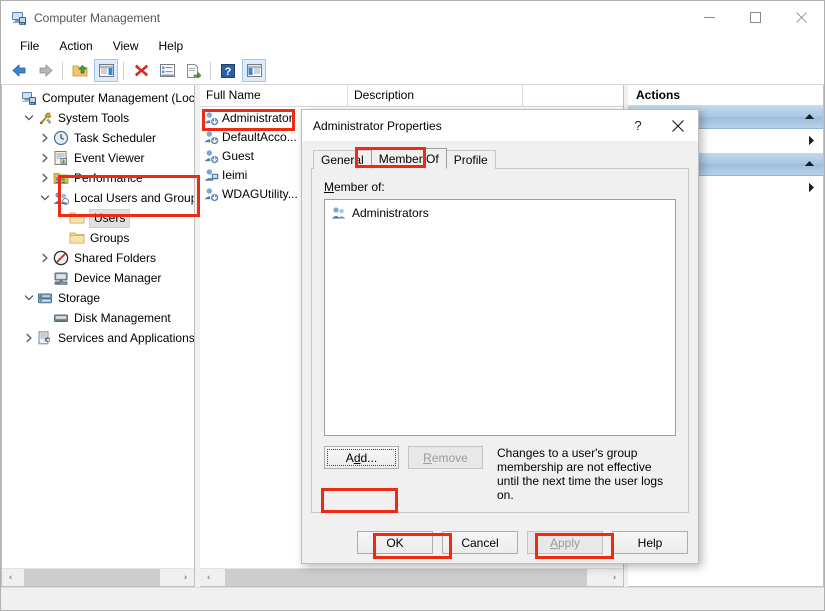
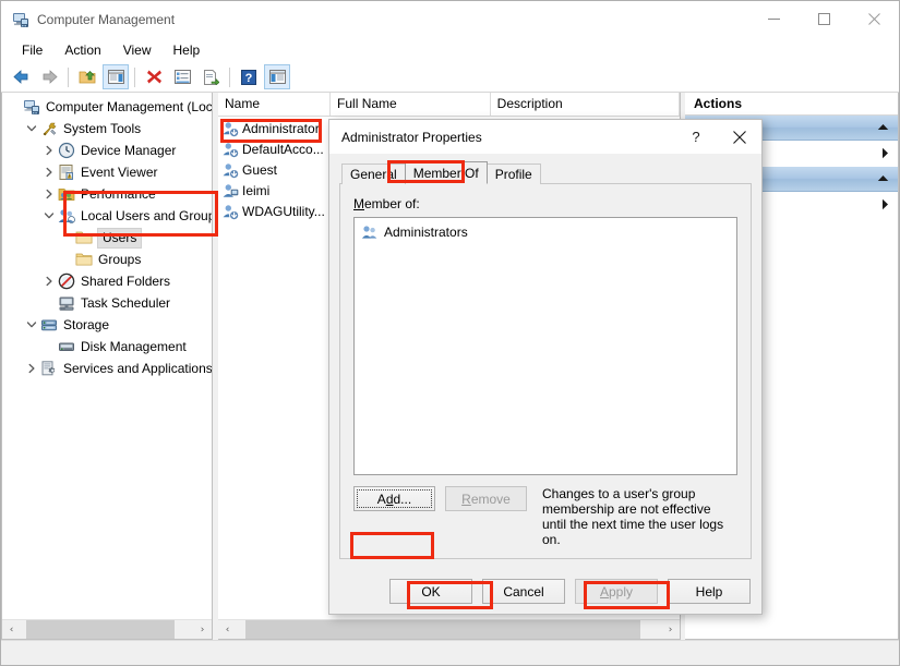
  Computer Management
  File
  Action
  View
  Help
  ?
  Computer Management (Loc
  System Tools
- Task Scheduler
+ Device Manager
  Event Viewer
  Performance
  Local Users and Grou
  Users
  Groups
  Shared Folders
- Device Manager
+ Task Scheduler
  Storage
  Disk Management
  Services and Applications
  ‹
  ›
+ Name
  Full Name
  Description
  Administrator
  DefaultAcco...
  Guest
  Ieimi
  WDAGUtility...
  ‹
  ›
  Actions
  Administrator Properties
  ?
  General
  Member Of
  Profile
  Member of:
  Administrators
  Add...
  Remove
  Changes to a user's group membership are not effective until the next time the user logs on.
  OK
  Cancel
  Apply
  Help
